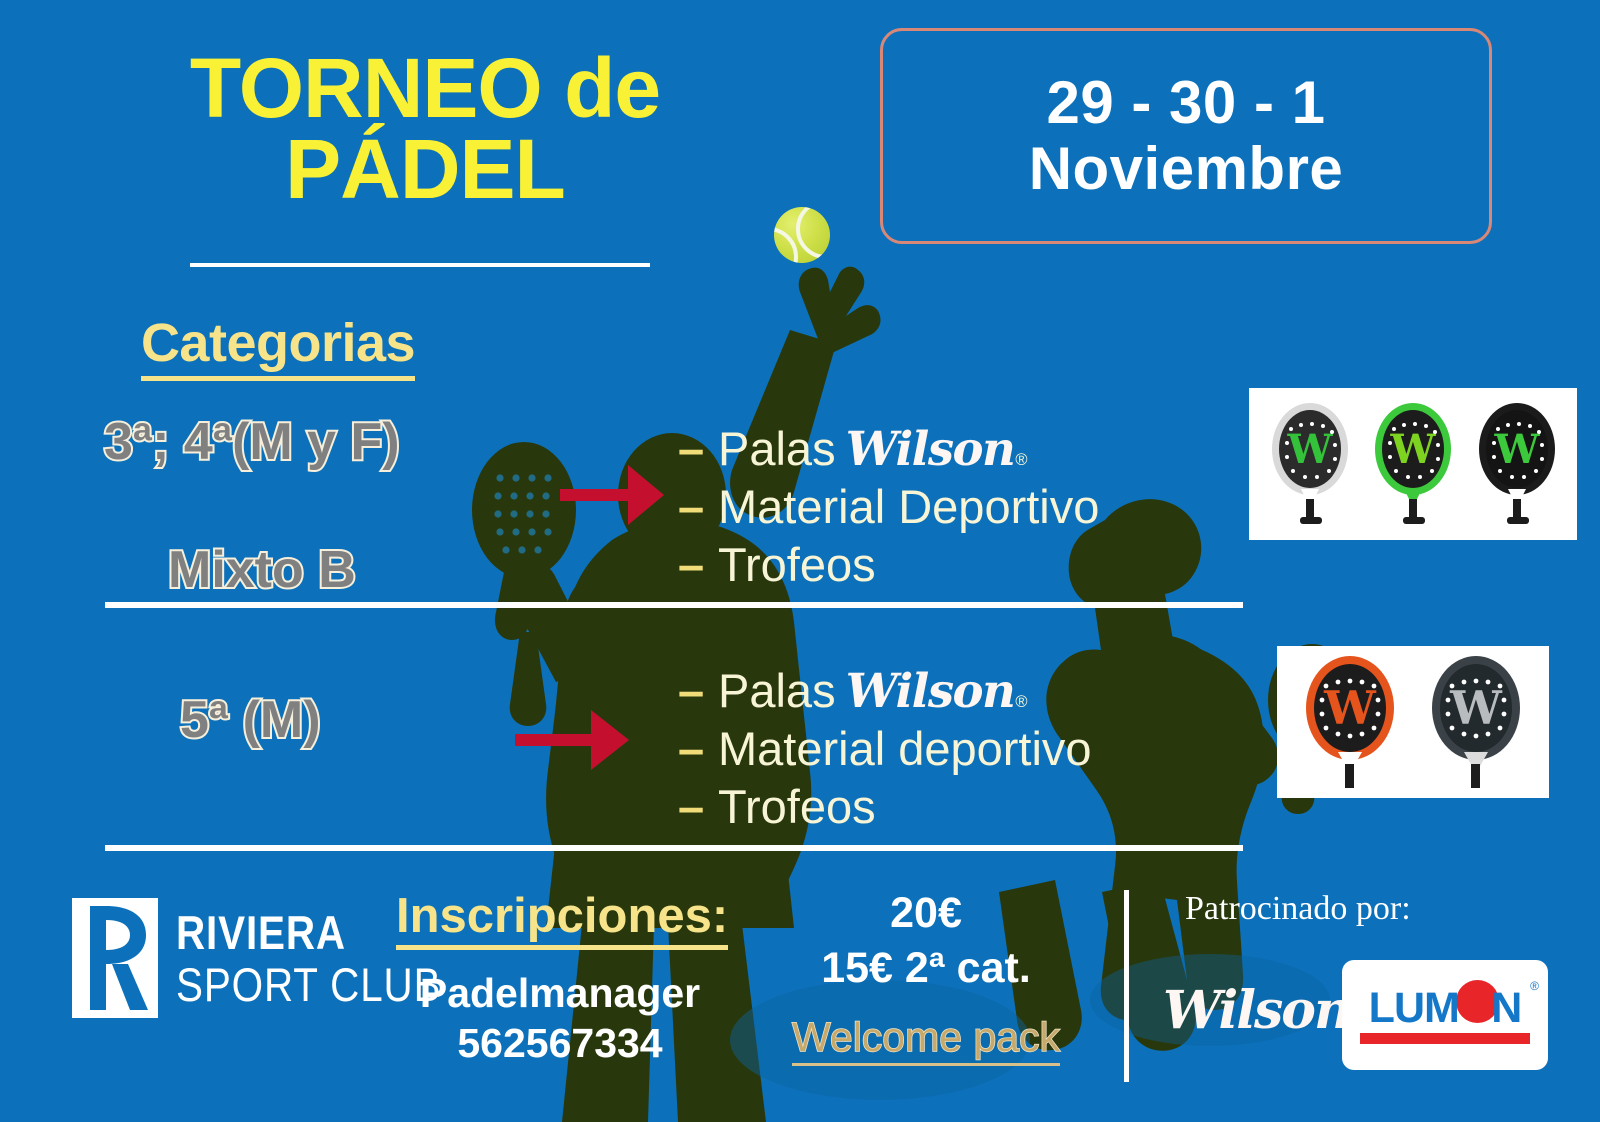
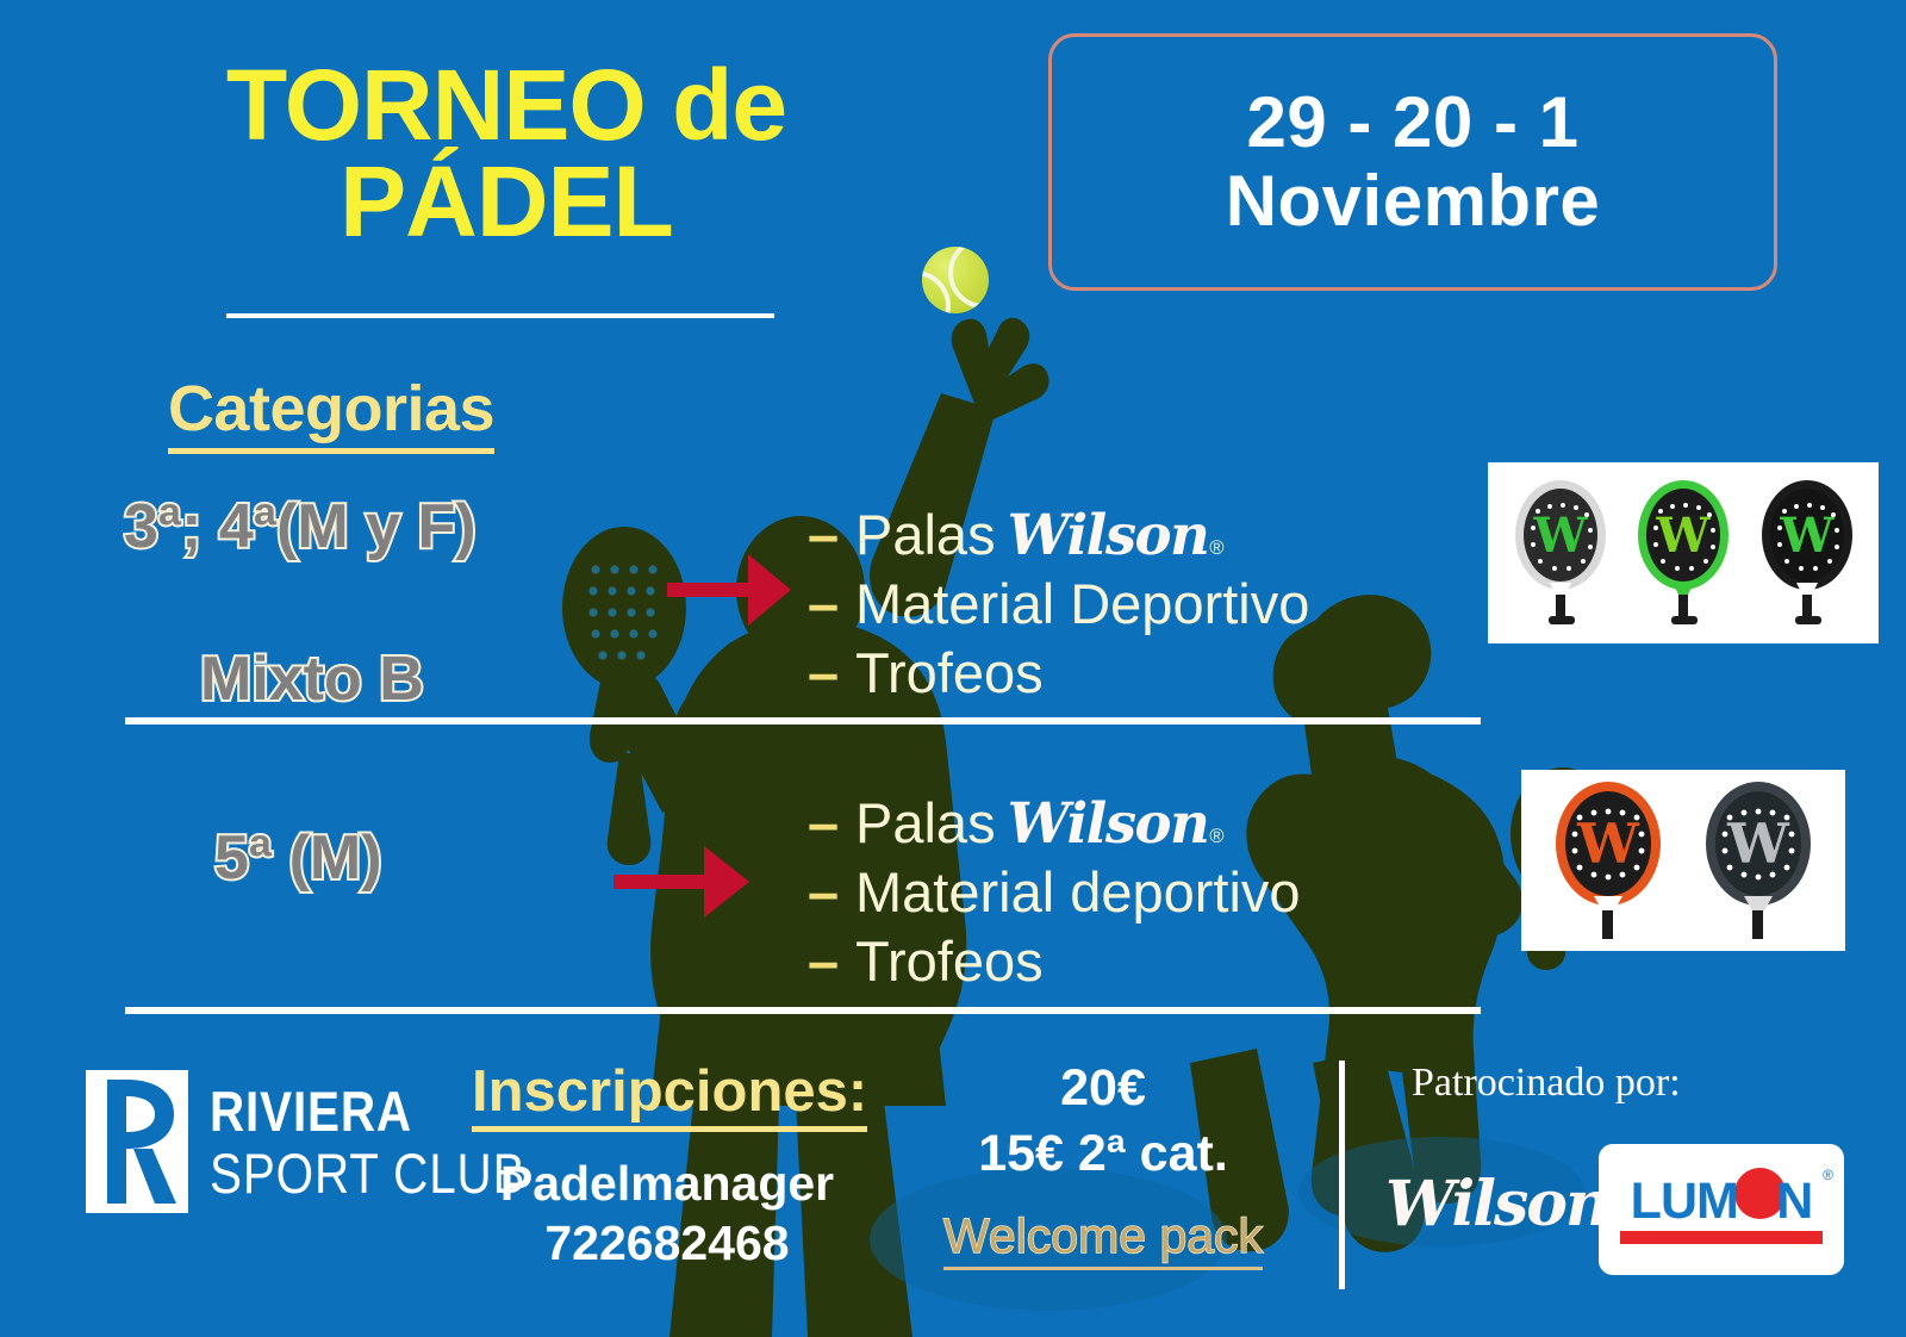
  TORNEO de
  PÁDEL
- 29 - 30 - 1
+ 29 - 20 - 1
  Noviembre
  Categorias
  3ª; 4ª(M y F)
  Mixto B
  5ª (M)
  –
  Palas
  Wilson
  ®
  –
  Material Deportivo
  –
  Trofeos
  –
  Palas
  Wilson
  ®
  –
  Material deportivo
  –
  Trofeos
  W
  W
  W
  W
  W
  RIVIERA
  SPORT CLUB
  Inscripciones:
  Padelmanager
- 562567334
+ 722682468
  20€
  15€ 2ª cat.
  Welcome pack
  Patrocinado por:
  Wilson
  LUM N
  ®
